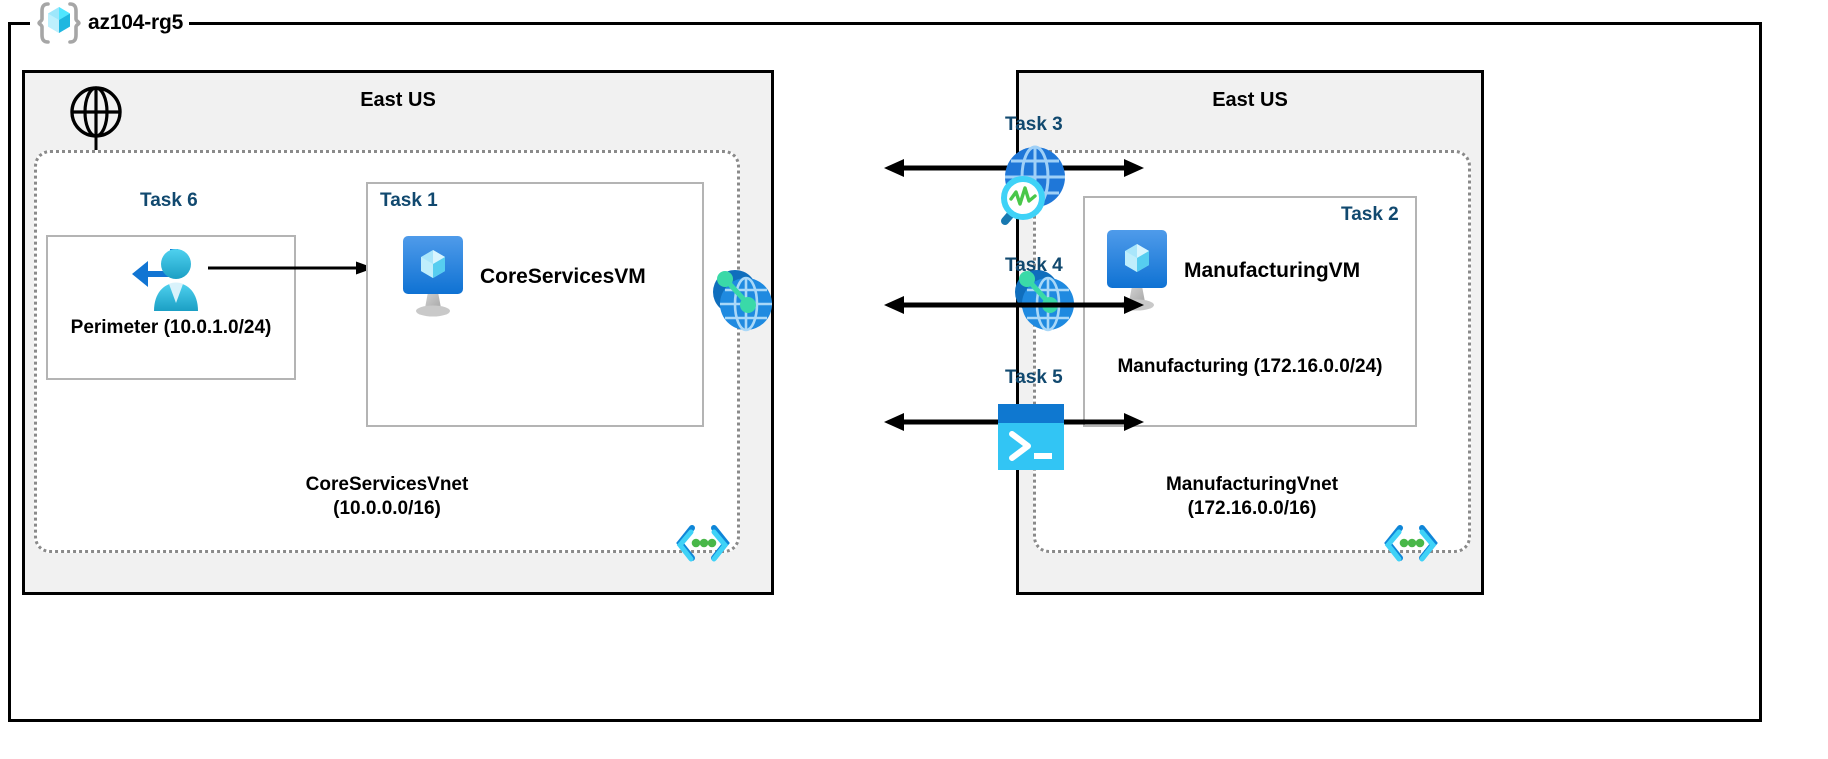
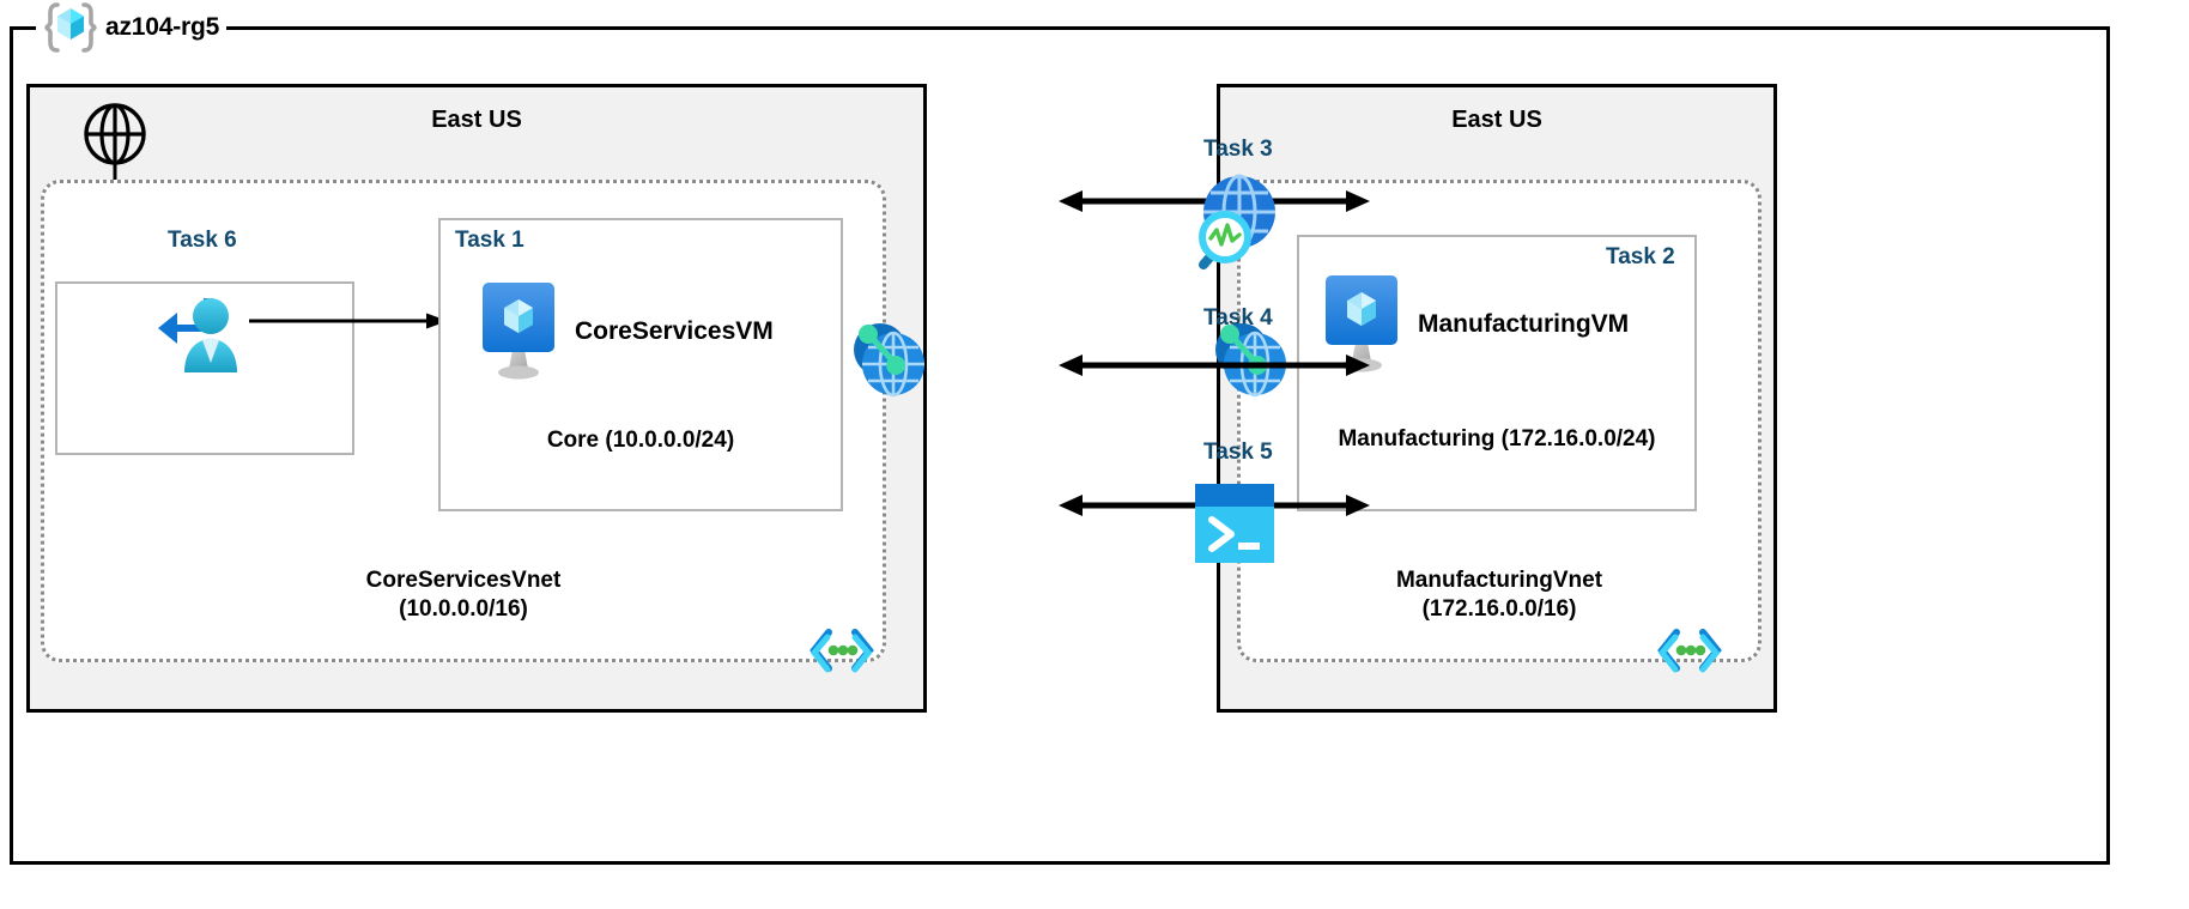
  az104-rg5
  East US
  Task 6
- Perimeter (10.0.1.0/24)
  Task 1
  CoreServicesVM
+ Core (10.0.0.0/24)
  CoreServicesVnet
  (10.0.0.0/16)
  East US
  Task 2
  ManufacturingVM
  Manufacturing (172.16.0.0/24)
  ManufacturingVnet
  (172.16.0.0/16)
  Task 3
  Task 4
  Task 5
